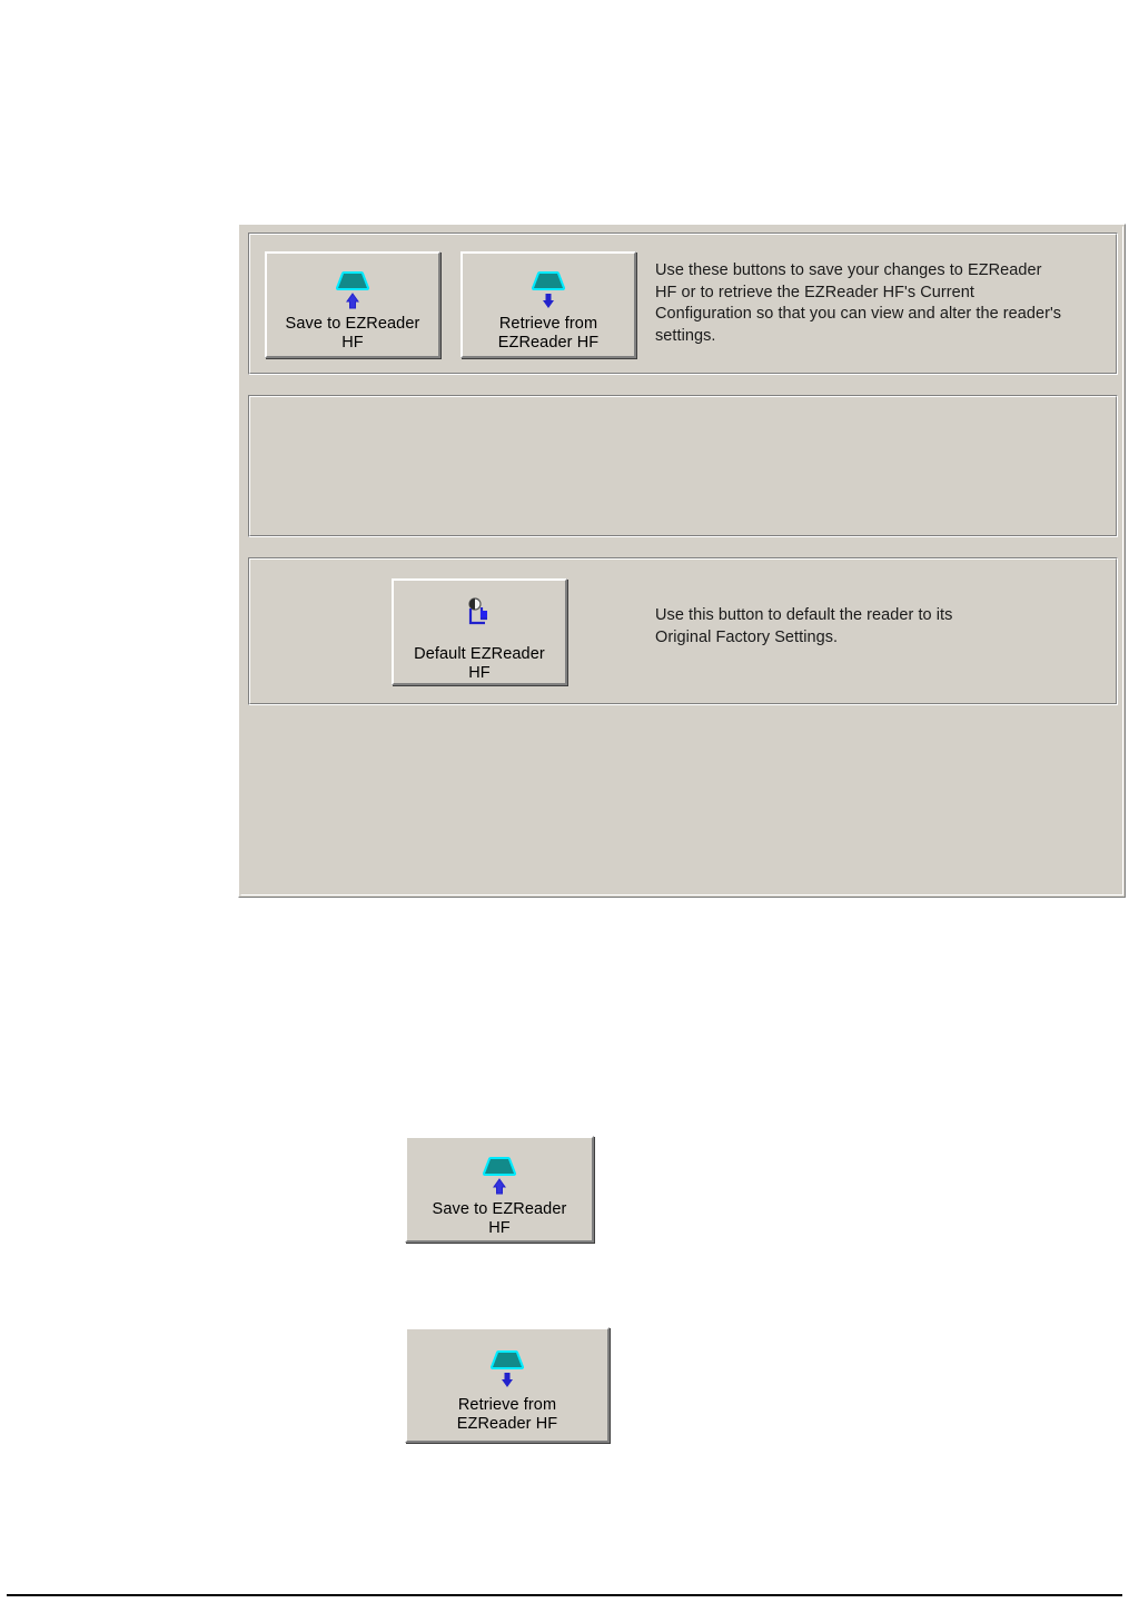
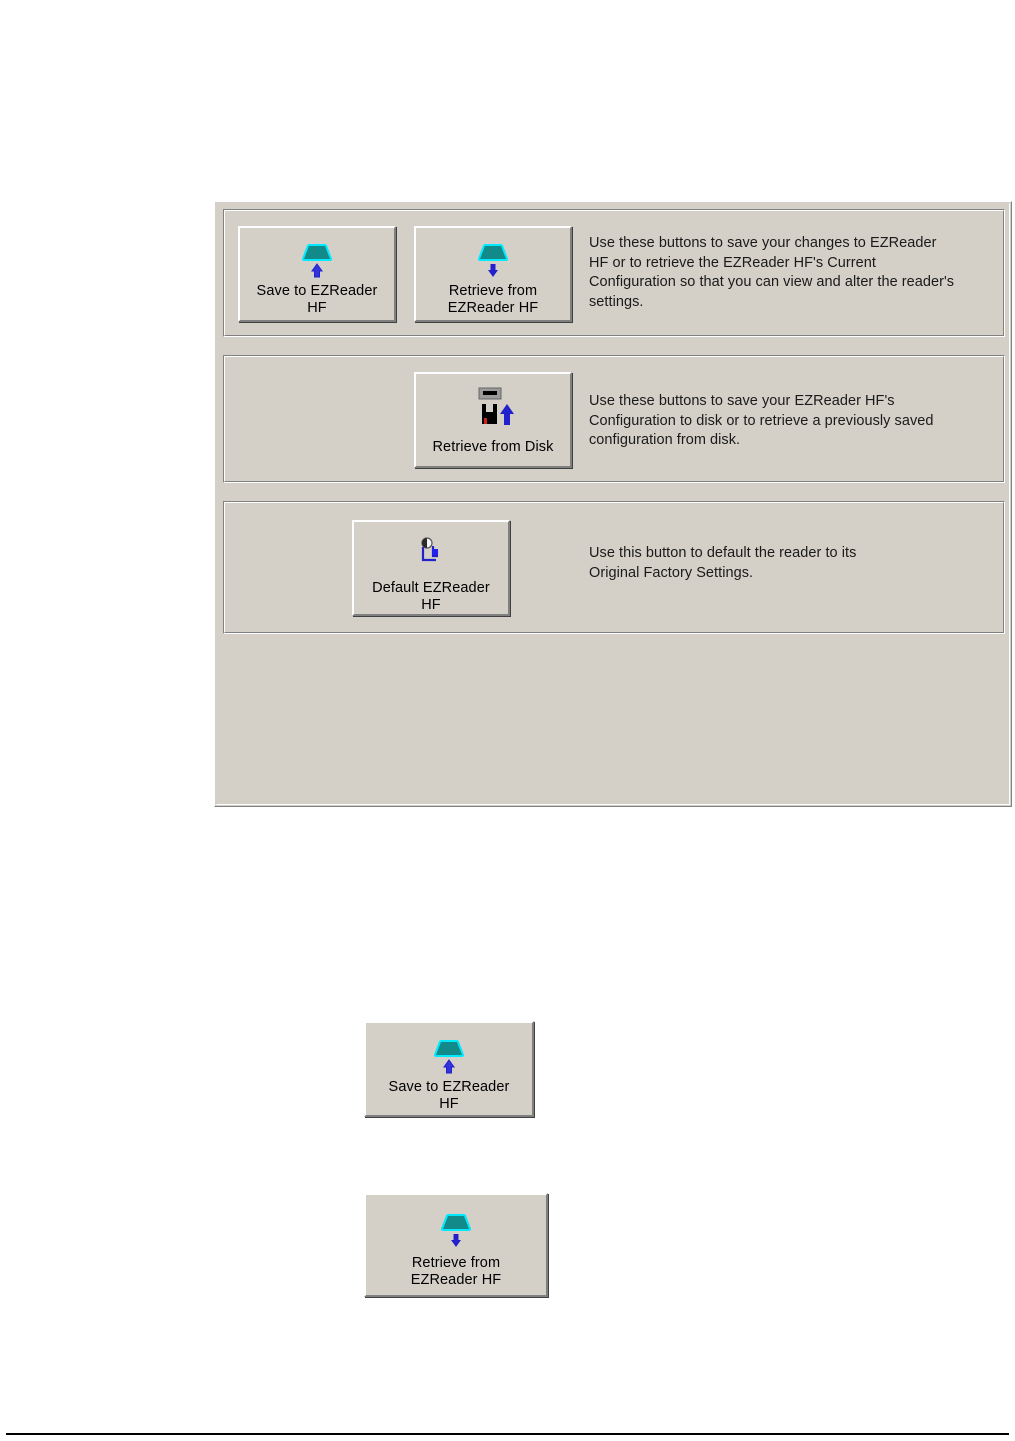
  Save to EZReader
  HF
  Retrieve from
  EZReader HF
  Use these buttons to save your changes to EZReader
  HF or to retrieve the EZReader HF's Current
  Configuration so that you can view and alter the reader's
  settings.
+ Retrieve from Disk
+ Use these buttons to save your EZReader HF's
+ Configuration to disk or to retrieve a previously saved
+ configuration from disk.
  Default EZReader
  HF
  Use this button to default the reader to its
  Original Factory Settings.
  Save to EZReader
  HF
  Retrieve from
  EZReader HF
